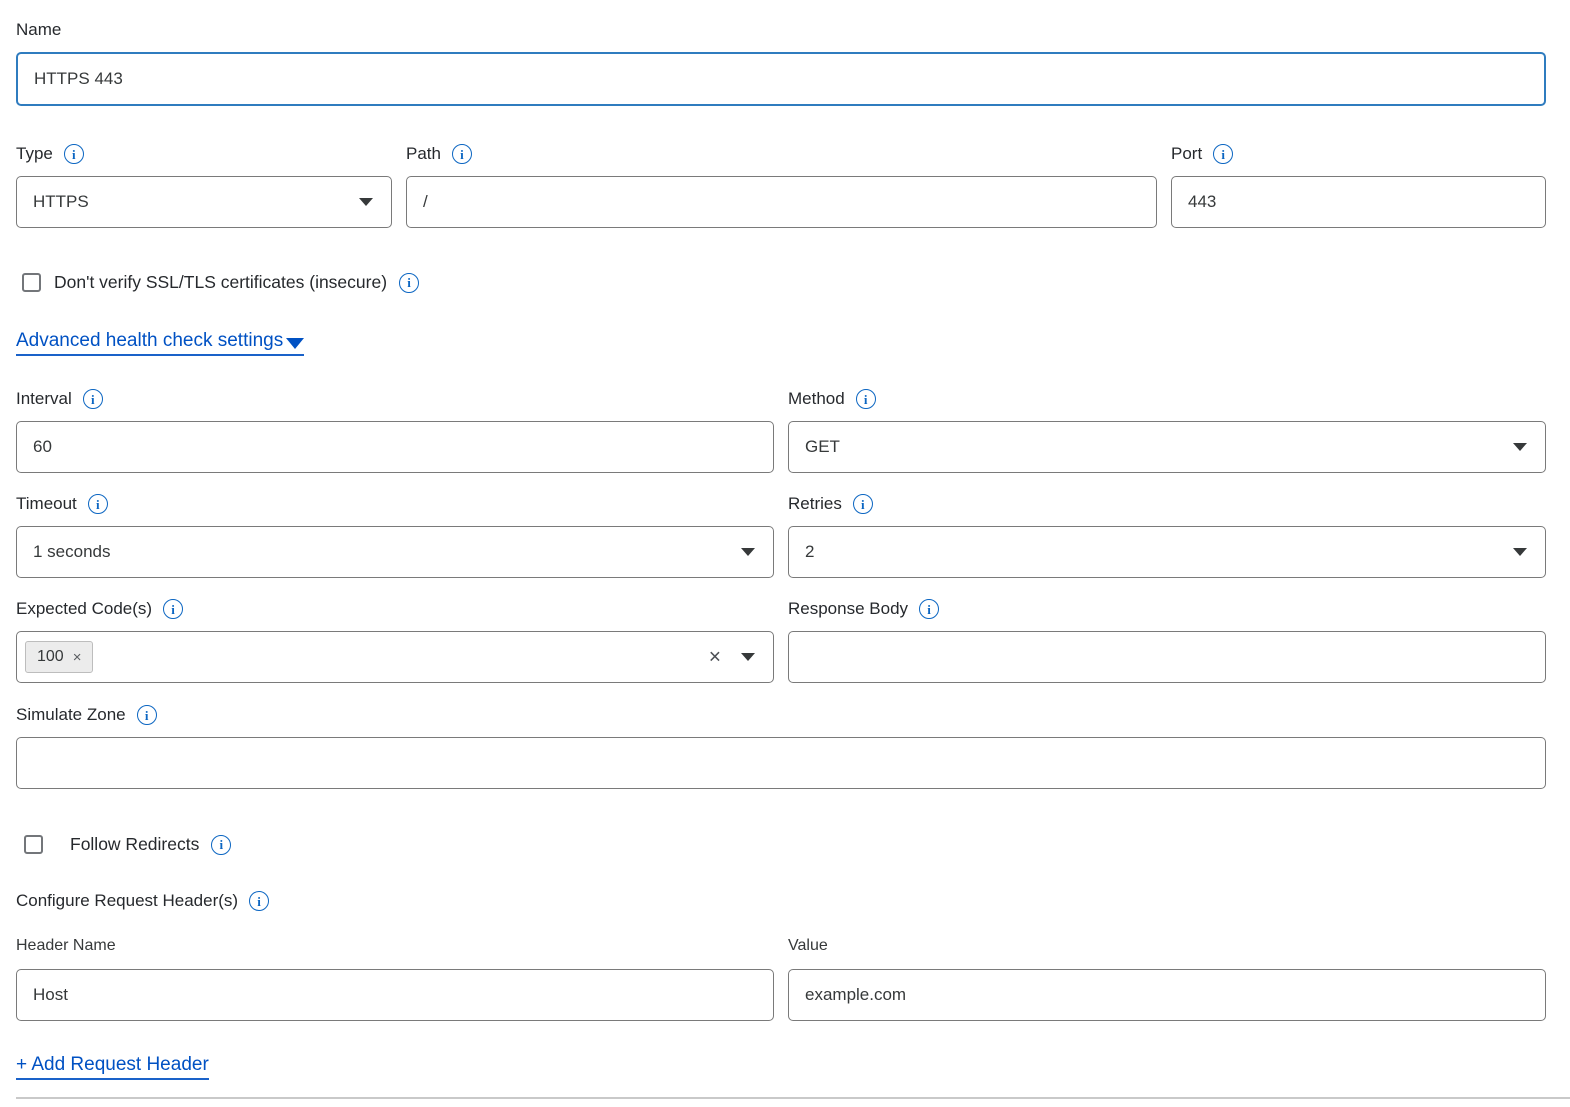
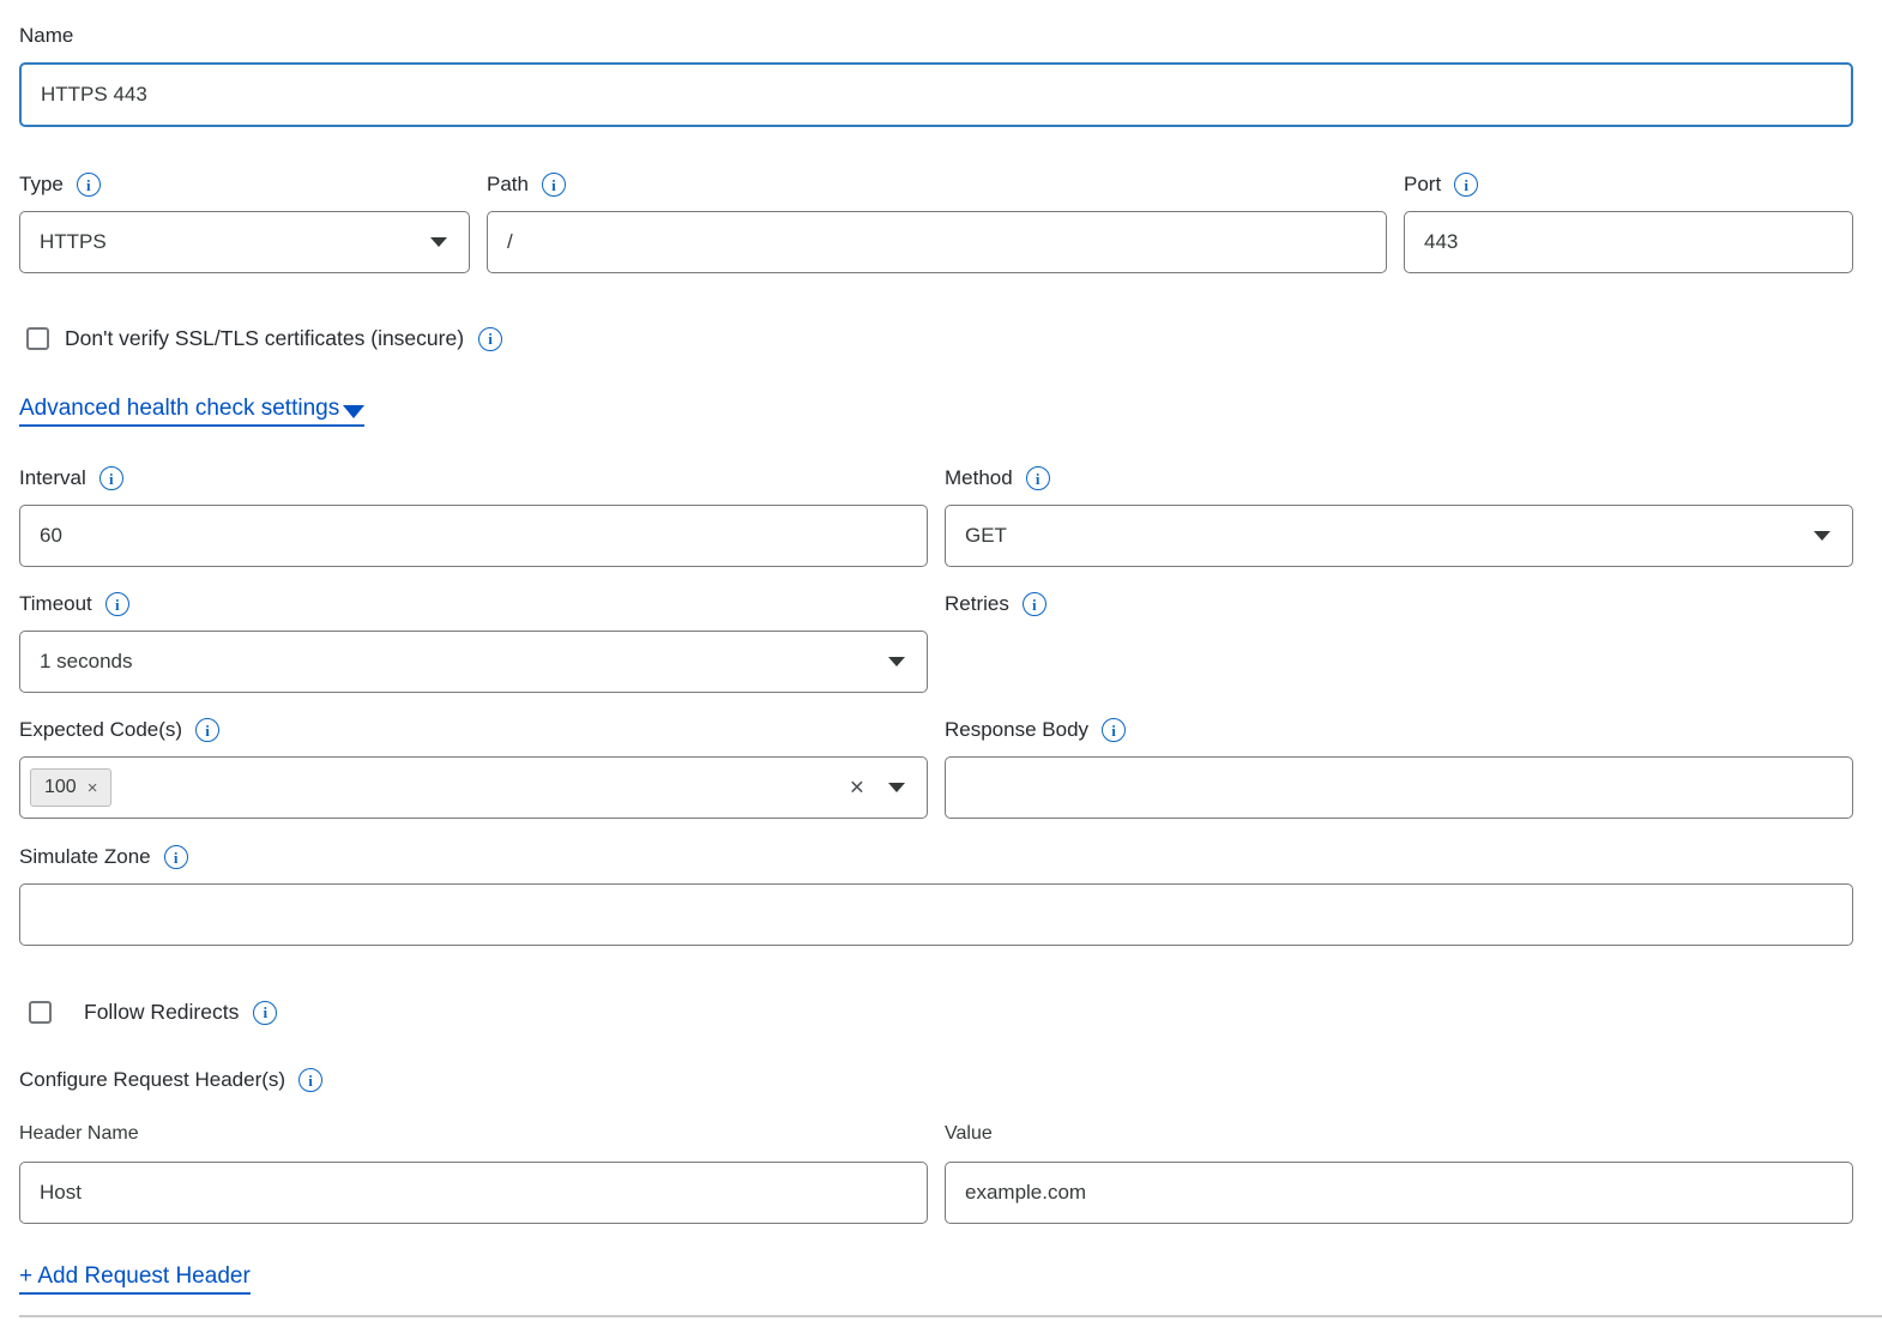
  Name
  HTTPS 443
  Type
  i
  HTTPS
  Path
  i
  /
  Port
  i
  443
  Don't verify SSL/TLS certificates (insecure)
  i
  Advanced health check settings
  Interval
  i
  60
  Method
  i
  GET
  Timeout
  i
  1 seconds
  Retries
  i
- 2
  Expected Code(s)
  i
  100
  ×
  ×
  Response Body
  i
  Simulate Zone
  i
  Follow Redirects
  i
  Configure Request Header(s)
  i
  Header Name
  Host
  Value
  example.com
  + Add Request Header
